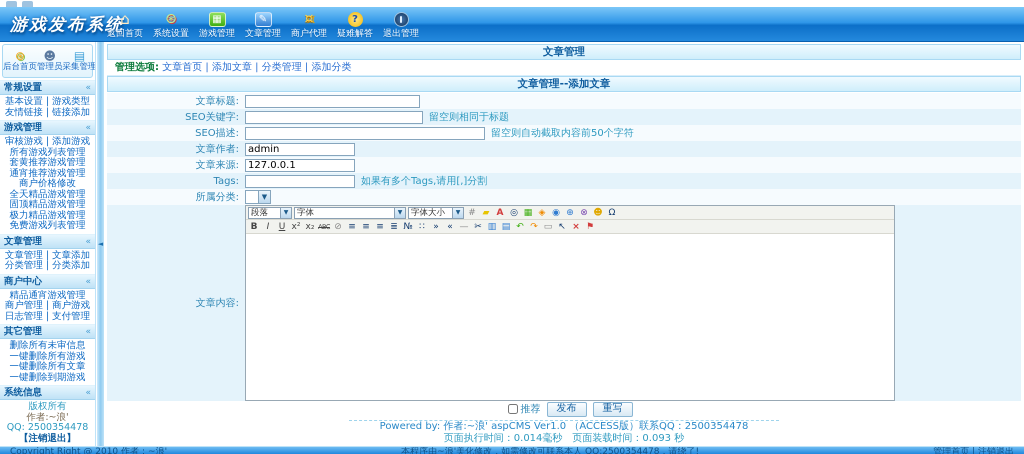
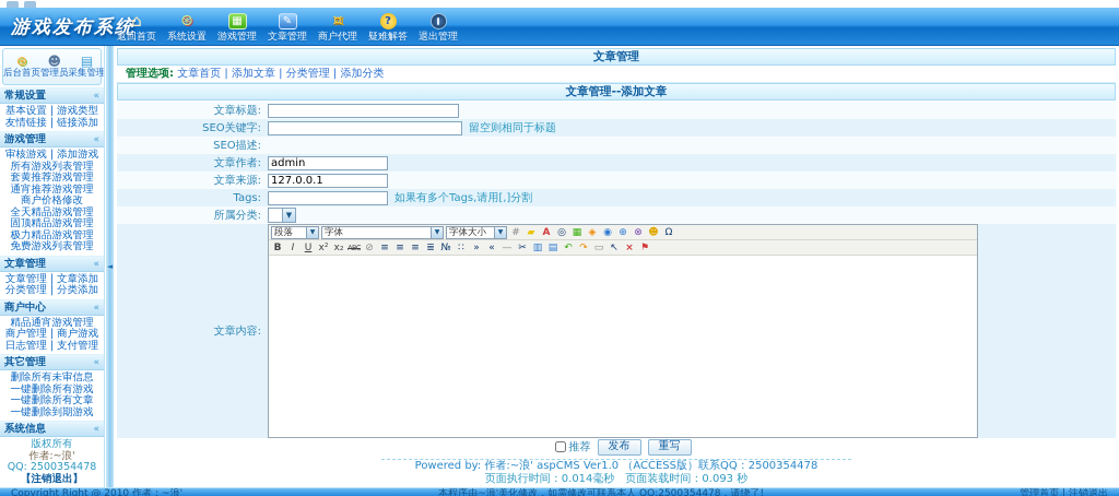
  游戏发布系统
  ⌂
  返回首页
  ⊛
  系统设置
  ▦
  游戏管理
  ✎
  文章管理
  ¤
  商户代理
  ?
  疑难解答
  退出管理
  ⊛
  后台首页
  ☻
  管理员
  ▤
  采集管理
  常规设置
  «
  基本设置 | 游戏类型
  友情链接 | 链接添加
  游戏管理
  «
  审核游戏 | 添加游戏
  所有游戏列表管理
  套黄推荐游戏管理
  通宵推荐游戏管理
  商户价格修改
  全天精品游戏管理
  固顶精品游戏管理
  极力精品游戏管理
  免费游戏列表管理
  文章管理
  «
  文章管理 | 文章添加
  分类管理 | 分类添加
  商户中心
  «
  精品通宵游戏管理
  商户管理 | 商户游戏
  日志管理 | 支付管理
  其它管理
  «
  删除所有未审信息
  一键删除所有游戏
  一键删除所有文章
  一键删除到期游戏
  系统信息
  «
  版权所有
  作者:~浪'
  QQ: 2500354478
  【注销退出】
  ◄
  文章管理
  管理选项: 文章首页 | 添加文章 | 分类管理 | 添加分类
  文章管理--添加文章
  文章标题:
  SEO关键字:
  留空则相同于标题
  SEO描述:
- 留空则自动截取内容前50个字符
  文章作者:
  admin
  文章来源:
  127.0.0.1
  Tags:
  如果有多个Tags,请用[,]分割
  所属分类:
  ▼
  文章内容:
  段落
  字体
  字体大小
  #
  ▰
  A
  ◎
  ▦
  ◈
  ◉
  ⊕
  ⊗
  ☻
  Ω
  B
  I
  U
  x²
  x₂
  ABC
  ⊘
  ≡
  ≡
  ≡
  ≣
  №
  ∷
  »
  «
  —
  ✂
  ▥
  ▤
  ↶
  ↷
  ▭
  ↖
  ×
  ⚑
  推荐
  发布
  重写
  Powered by: 作者:~浪' aspCMS Ver1.0 （ACCESS版）联系QQ：2500354478
  页面执行时间：0.014毫秒 页面装载时间：0.093 秒
  Copyright Right @ 2010 作者：~浪'
  本程序由~浪'美化修改，如需修改可联系本人 QQ:2500354478，请绕了!
  管理首页 | 注销退出
